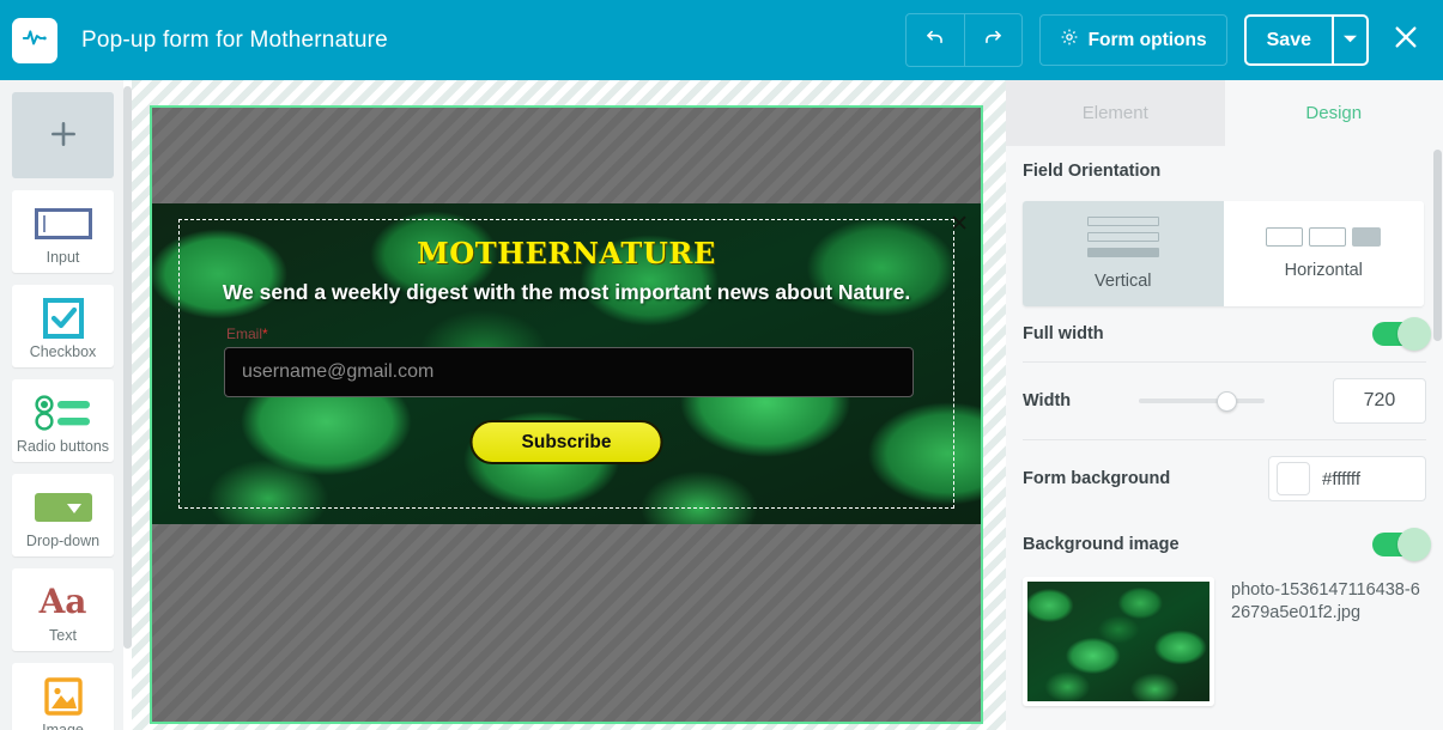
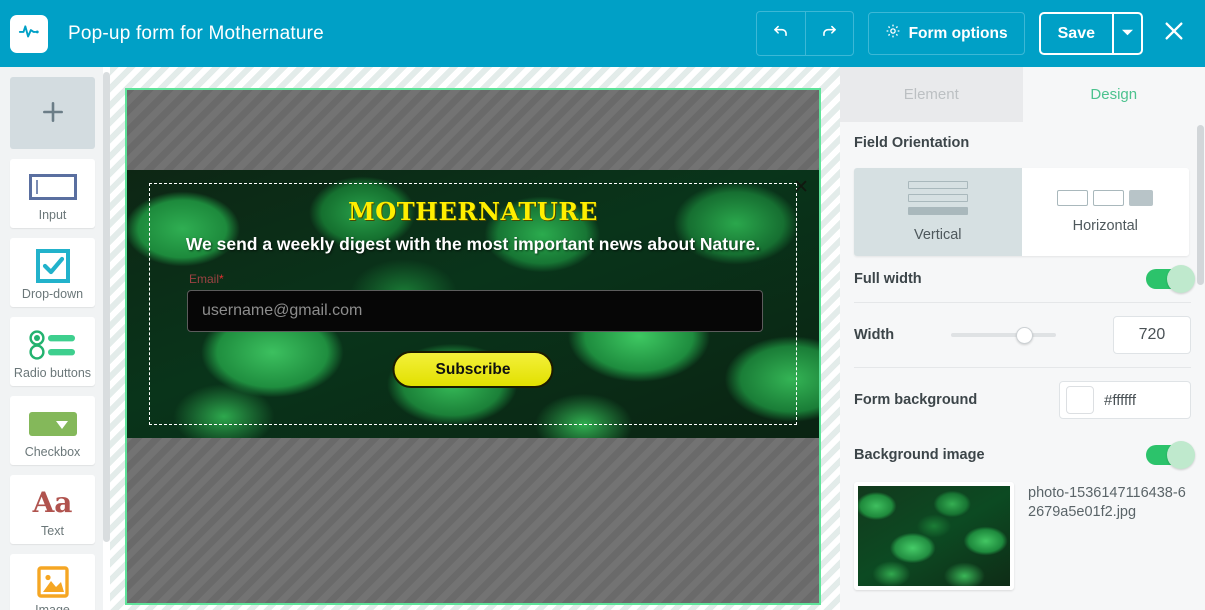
  Pop-up form for Mothernature
  Form options
  Save
  Input
- Checkbox
+ Drop-down
  Radio buttons
- Drop-down
+ Checkbox
  Aa
  Text
  ✕
  MOTHERNATURE
  We send a weekly digest with the most important news about Nature.
  Email*
  username@gmail.com
  Subscribe
  Element
  Design
  Field Orientation
  Vertical
  Horizontal
  Full width
  Width
  720
  Form background
  #ffffff
  Background image
  photo-1536147116438-62679a5e01f2.jpg
